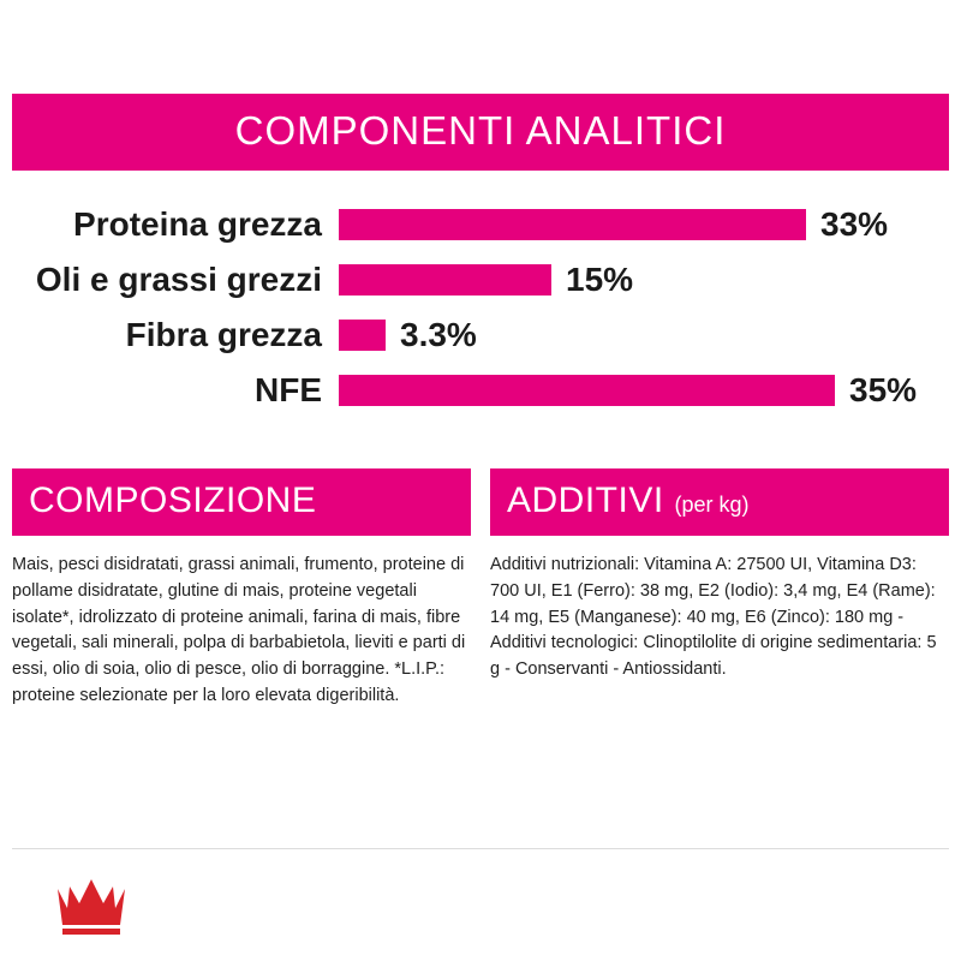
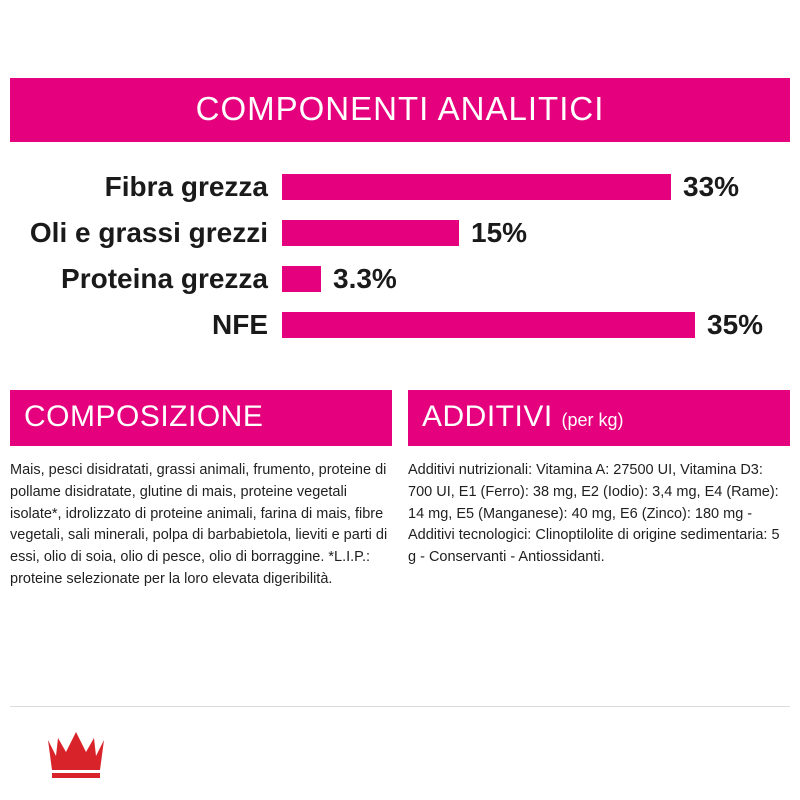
  COMPONENTI ANALITICI
- Proteina grezza
+ Fibra grezza
  33%
  Oli e grassi grezzi
  15%
- Fibra grezza
+ Proteina grezza
  3.3%
  NFE
  35%
  COMPOSIZIONE
  Mais, pesci disidratati, grassi animali, frumento, proteine di pollame disidratate, glutine di mais, proteine vegetali isolate*, idrolizzato di proteine animali, farina di mais, fibre vegetali, sali minerali, polpa di barbabietola, lieviti e parti di essi, olio di soia, olio di pesce, olio di borraggine. *L.I.P.: proteine selezionate per la loro elevata digeribilità.
  ADDITIVI (per kg)
  Additivi nutrizionali: Vitamina A: 27500 UI, Vitamina D3: 700 UI, E1 (Ferro): 38 mg, E2 (Iodio): 3,4 mg, E4 (Rame): 14 mg, E5 (Manganese): 40 mg, E6 (Zinco): 180 mg - Additivi tecnologici: Clinoptilolite di origine sedimentaria: 5 g - Conservanti - Antiossidanti.
